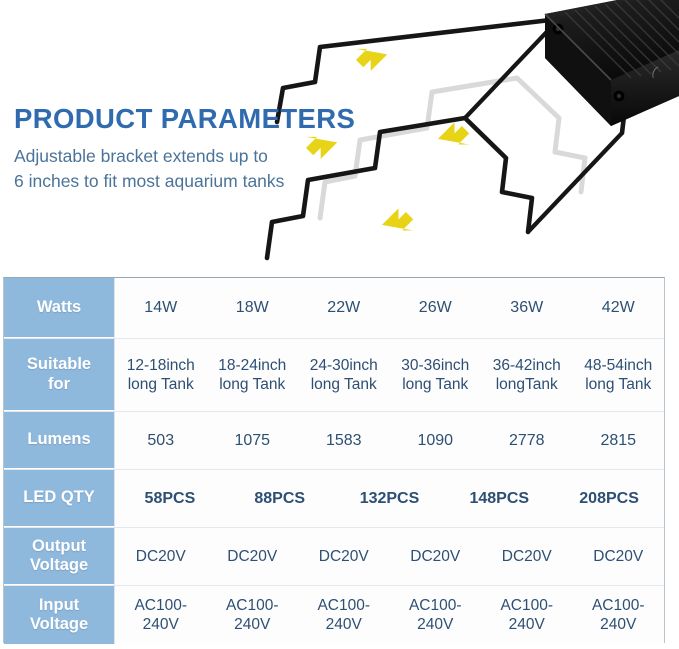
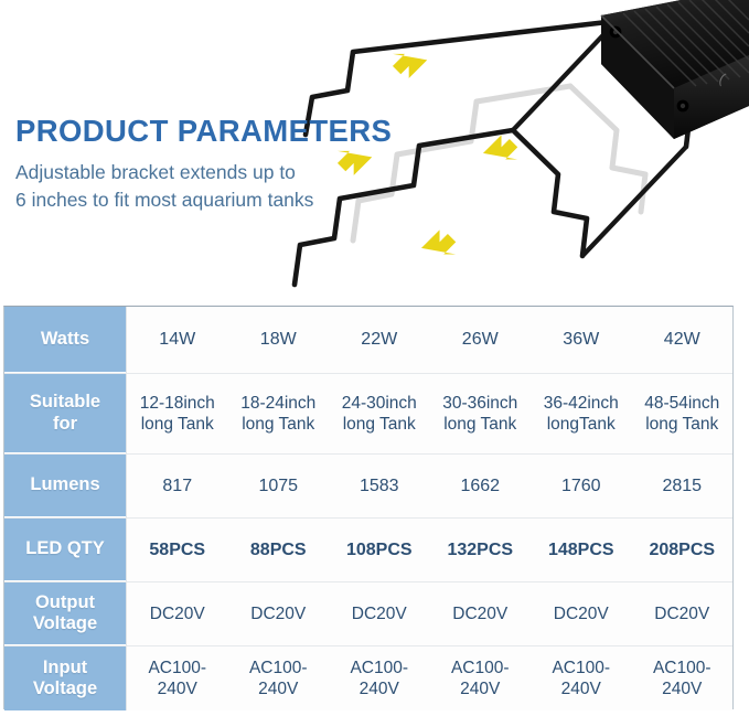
  PRODUCT PARAMETERS
  Adjustable bracket extends up to
  6 inches to fit most aquarium tanks
  Watts
  14W
  18W
  22W
  26W
  36W
  42W
  Suitable
  for
  12-18inch
  long Tank
  18-24inch
  long Tank
  24-30inch
  long Tank
  30-36inch
  long Tank
  36-42inch
  longTank
  48-54inch
  long Tank
  Lumens
- 503
+ 817
  1075
  1583
- 1090
+ 1662
- 2778
+ 1760
  2815
  LED QTY
  58PCS
  88PCS
+ 108PCS
  132PCS
  148PCS
  208PCS
  Output
  Voltage
  DC20V
  DC20V
  DC20V
  DC20V
  DC20V
  DC20V
  Input
  Voltage
  AC100-
  240V
  AC100-
  240V
  AC100-
  240V
  AC100-
  240V
  AC100-
  240V
  AC100-
  240V
